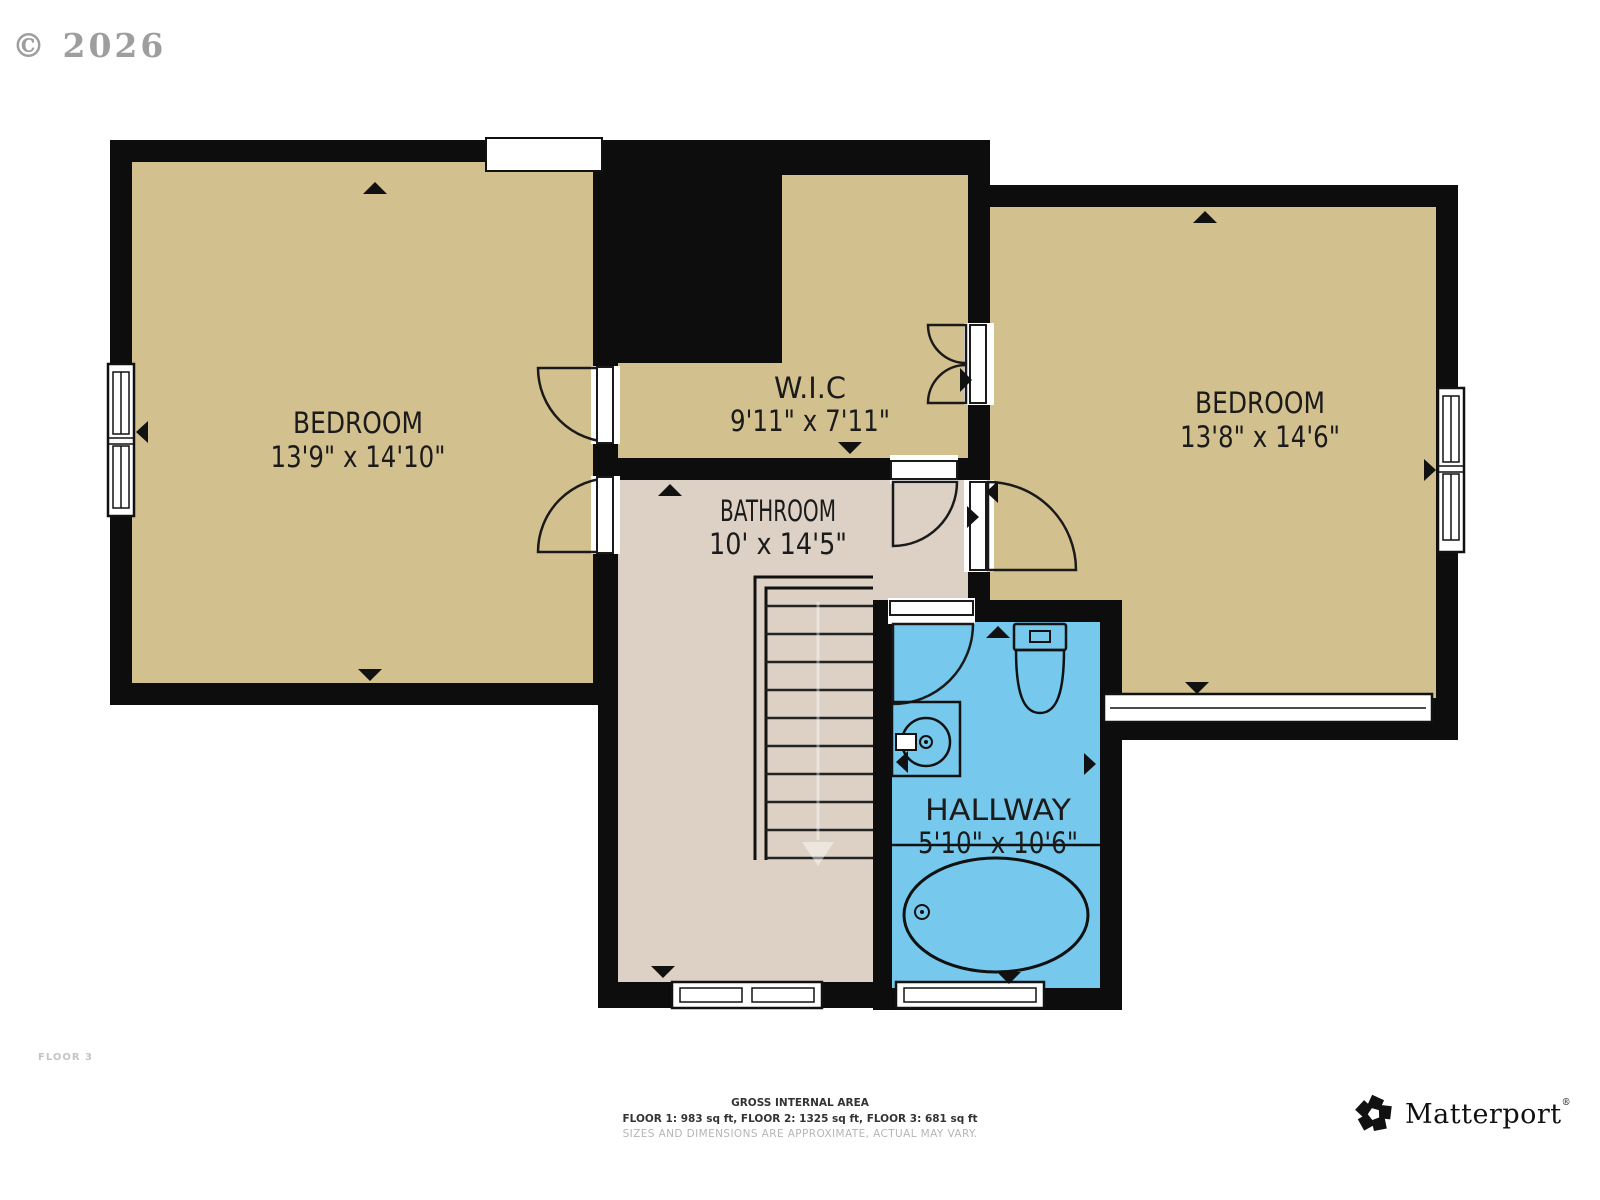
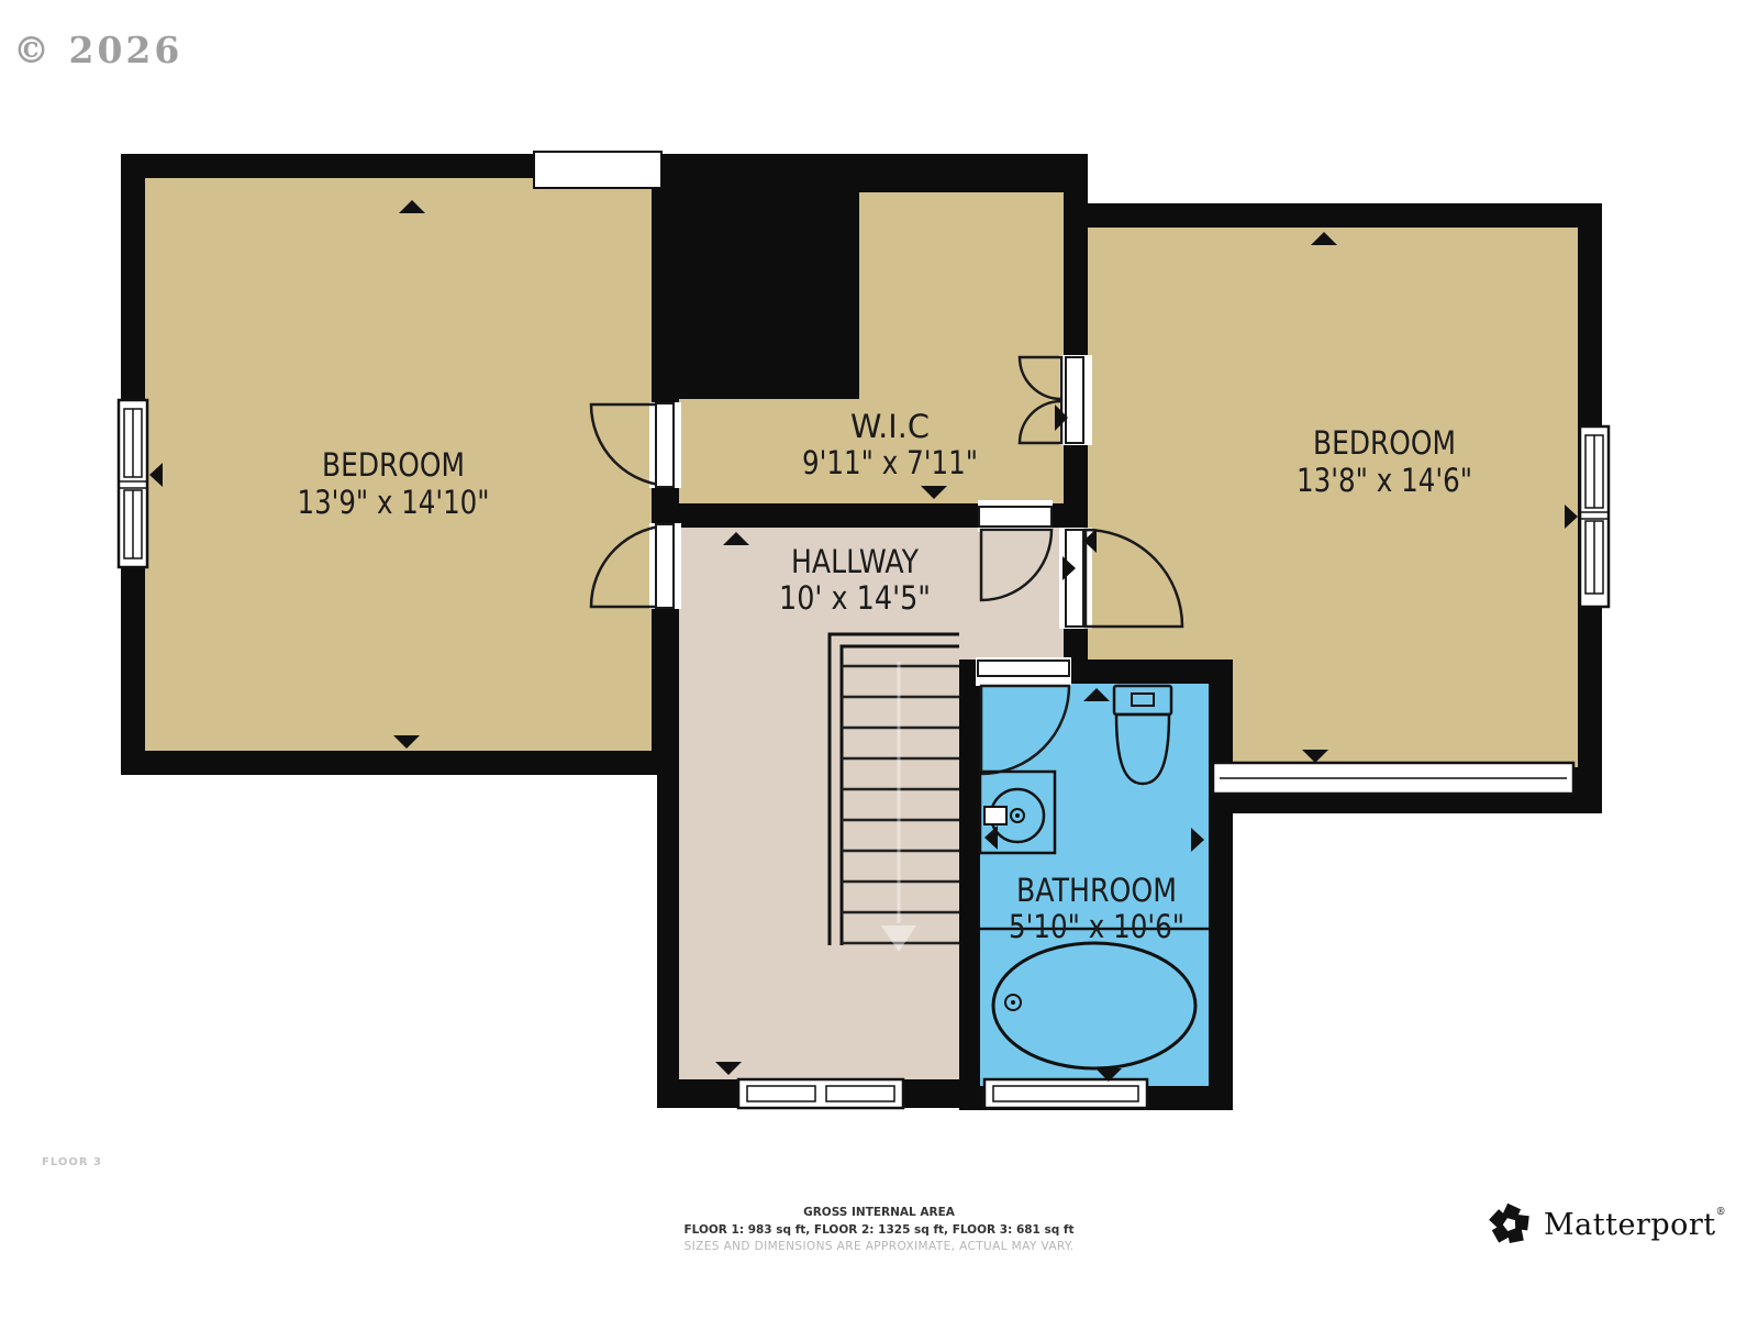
  © 2026
  BEDROOM
  13'9" x 14'10"
  W.I.C
  9'11" x 7'11"
  BEDROOM
  13'8" x 14'6"
- BATHROOM
+ HALLWAY
  10' x 14'5"
- HALLWAY
+ BATHROOM
  5'10" x 10'6"
  FLOOR 3
  GROSS INTERNAL AREA
  FLOOR 1: 983 sq ft, FLOOR 2: 1325 sq ft, FLOOR 3: 681 sq ft
  SIZES AND DIMENSIONS ARE APPROXIMATE, ACTUAL MAY VARY.
  Matterport®
